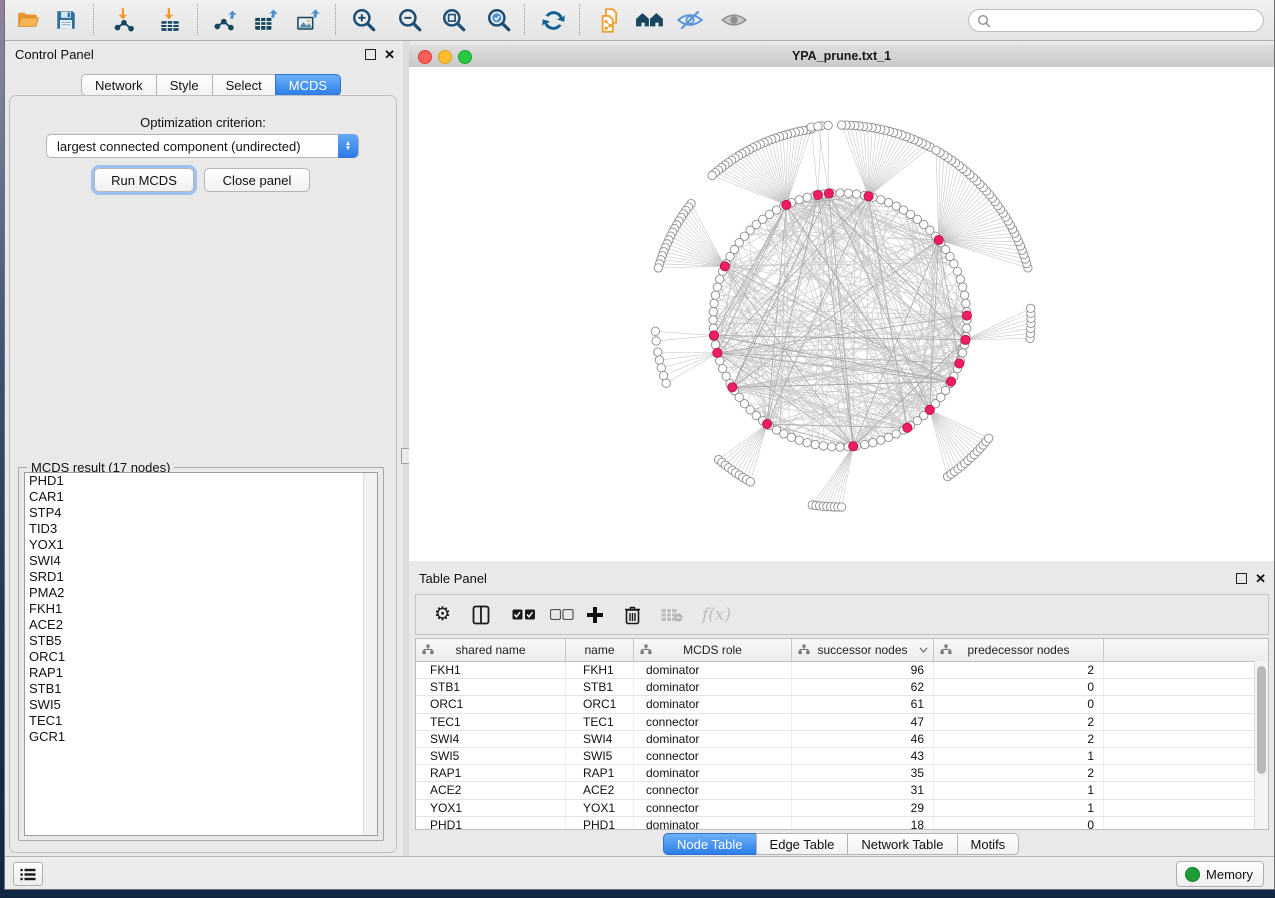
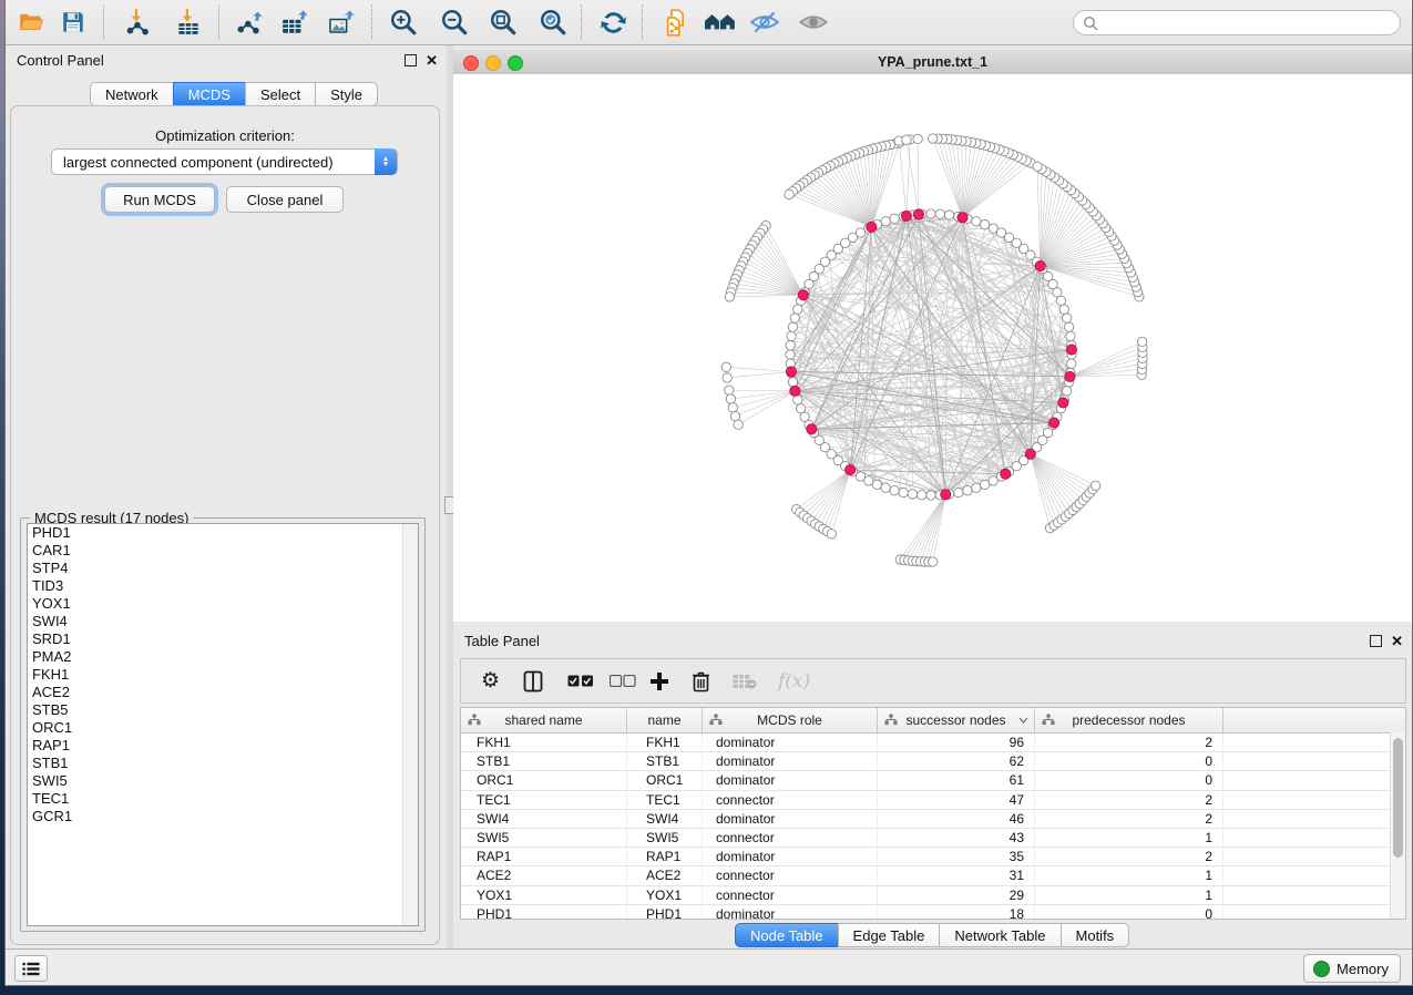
  Control Panel
  ✕
  Network
- Style
+ MCDS
  Select
- MCDS
+ Style
  Optimization criterion:
  largest connected component (undirected)
  Run MCDS
  Close panel
  MCDS result (17 nodes)
  PHD1
  CAR1
  STP4
  TID3
  YOX1
  SWI4
  SRD1
  PMA2
  FKH1
  ACE2
  STB5
  ORC1
  RAP1
  STB1
  SWI5
  TEC1
  GCR1
  YPA_prune.txt_1
  Table Panel
  ✕
  ⚙
  f(x)
  shared name
  name
  MCDS role
  successor nodes
  predecessor nodes
  FKH1
  FKH1
  dominator
  96
  2
  STB1
  STB1
  dominator
  62
  0
  ORC1
  ORC1
  dominator
  61
  0
  TEC1
  TEC1
  connector
  47
  2
  SWI4
  SWI4
  dominator
  46
  2
  SWI5
  SWI5
  connector
  43
  1
  RAP1
  RAP1
  dominator
  35
  2
  ACE2
  ACE2
  connector
  31
  1
  YOX1
  YOX1
  connector
  29
  1
  PHD1
  PHD1
  dominator
  18
  0
  Node Table
  Edge Table
  Network Table
  Motifs
  Memory
